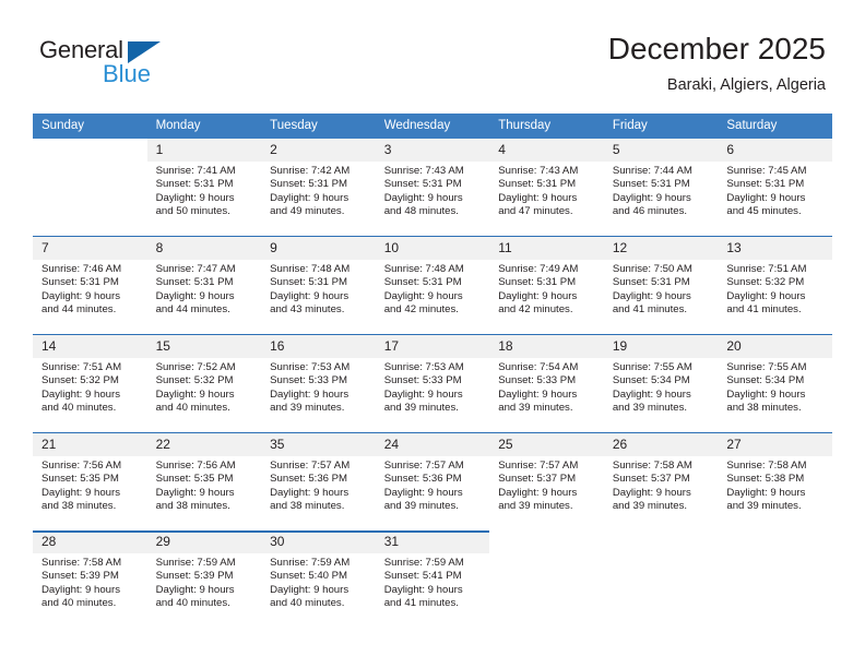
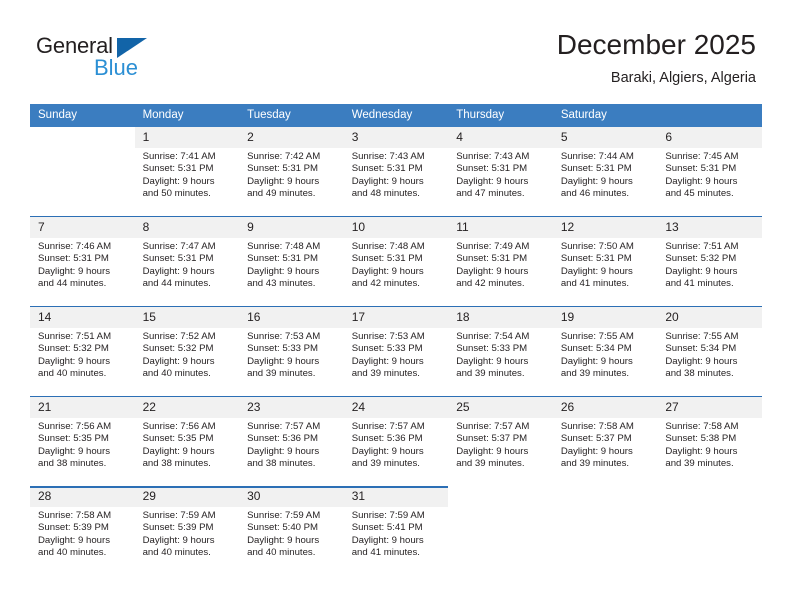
  General
  Blue
  December 2025
  Baraki, Algiers, Algeria
  Sunday
  Monday
  Tuesday
  Wednesday
  Thursday
- Friday
  Saturday
  1
  2
  3
  4
  5
  6
  Sunrise: 7:41 AM
  Sunset: 5:31 PM
  Daylight: 9 hours
  and 50 minutes.
  Sunrise: 7:42 AM
  Sunset: 5:31 PM
  Daylight: 9 hours
  and 49 minutes.
  Sunrise: 7:43 AM
  Sunset: 5:31 PM
  Daylight: 9 hours
  and 48 minutes.
  Sunrise: 7:43 AM
  Sunset: 5:31 PM
  Daylight: 9 hours
  and 47 minutes.
  Sunrise: 7:44 AM
  Sunset: 5:31 PM
  Daylight: 9 hours
  and 46 minutes.
  Sunrise: 7:45 AM
  Sunset: 5:31 PM
  Daylight: 9 hours
  and 45 minutes.
  7
  8
  9
  10
  11
  12
  13
  Sunrise: 7:46 AM
  Sunset: 5:31 PM
  Daylight: 9 hours
  and 44 minutes.
  Sunrise: 7:47 AM
  Sunset: 5:31 PM
  Daylight: 9 hours
  and 44 minutes.
  Sunrise: 7:48 AM
  Sunset: 5:31 PM
  Daylight: 9 hours
  and 43 minutes.
  Sunrise: 7:48 AM
  Sunset: 5:31 PM
  Daylight: 9 hours
  and 42 minutes.
  Sunrise: 7:49 AM
  Sunset: 5:31 PM
  Daylight: 9 hours
  and 42 minutes.
  Sunrise: 7:50 AM
  Sunset: 5:31 PM
  Daylight: 9 hours
  and 41 minutes.
  Sunrise: 7:51 AM
  Sunset: 5:32 PM
  Daylight: 9 hours
  and 41 minutes.
  14
  15
  16
  17
  18
  19
  20
  Sunrise: 7:51 AM
  Sunset: 5:32 PM
  Daylight: 9 hours
  and 40 minutes.
  Sunrise: 7:52 AM
  Sunset: 5:32 PM
  Daylight: 9 hours
  and 40 minutes.
  Sunrise: 7:53 AM
  Sunset: 5:33 PM
  Daylight: 9 hours
  and 39 minutes.
  Sunrise: 7:53 AM
  Sunset: 5:33 PM
  Daylight: 9 hours
  and 39 minutes.
  Sunrise: 7:54 AM
  Sunset: 5:33 PM
  Daylight: 9 hours
  and 39 minutes.
  Sunrise: 7:55 AM
  Sunset: 5:34 PM
  Daylight: 9 hours
  and 39 minutes.
  Sunrise: 7:55 AM
  Sunset: 5:34 PM
  Daylight: 9 hours
  and 38 minutes.
  21
  22
- 35
+ 23
  24
  25
  26
  27
  Sunrise: 7:56 AM
  Sunset: 5:35 PM
  Daylight: 9 hours
  and 38 minutes.
  Sunrise: 7:56 AM
  Sunset: 5:35 PM
  Daylight: 9 hours
  and 38 minutes.
  Sunrise: 7:57 AM
  Sunset: 5:36 PM
  Daylight: 9 hours
  and 38 minutes.
  Sunrise: 7:57 AM
  Sunset: 5:36 PM
  Daylight: 9 hours
  and 39 minutes.
  Sunrise: 7:57 AM
  Sunset: 5:37 PM
  Daylight: 9 hours
  and 39 minutes.
  Sunrise: 7:58 AM
  Sunset: 5:37 PM
  Daylight: 9 hours
  and 39 minutes.
  Sunrise: 7:58 AM
  Sunset: 5:38 PM
  Daylight: 9 hours
  and 39 minutes.
  28
  29
  30
  31
  Sunrise: 7:58 AM
  Sunset: 5:39 PM
  Daylight: 9 hours
  and 40 minutes.
  Sunrise: 7:59 AM
  Sunset: 5:39 PM
  Daylight: 9 hours
  and 40 minutes.
  Sunrise: 7:59 AM
  Sunset: 5:40 PM
  Daylight: 9 hours
  and 40 minutes.
  Sunrise: 7:59 AM
  Sunset: 5:41 PM
  Daylight: 9 hours
  and 41 minutes.
